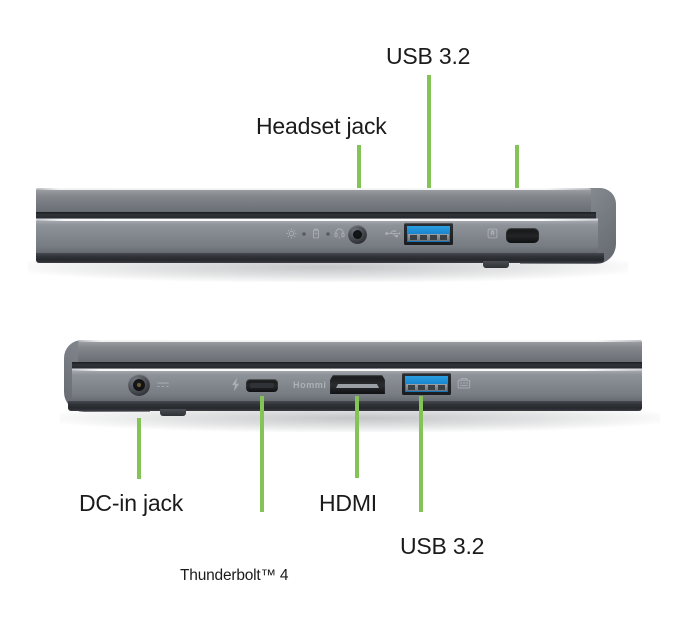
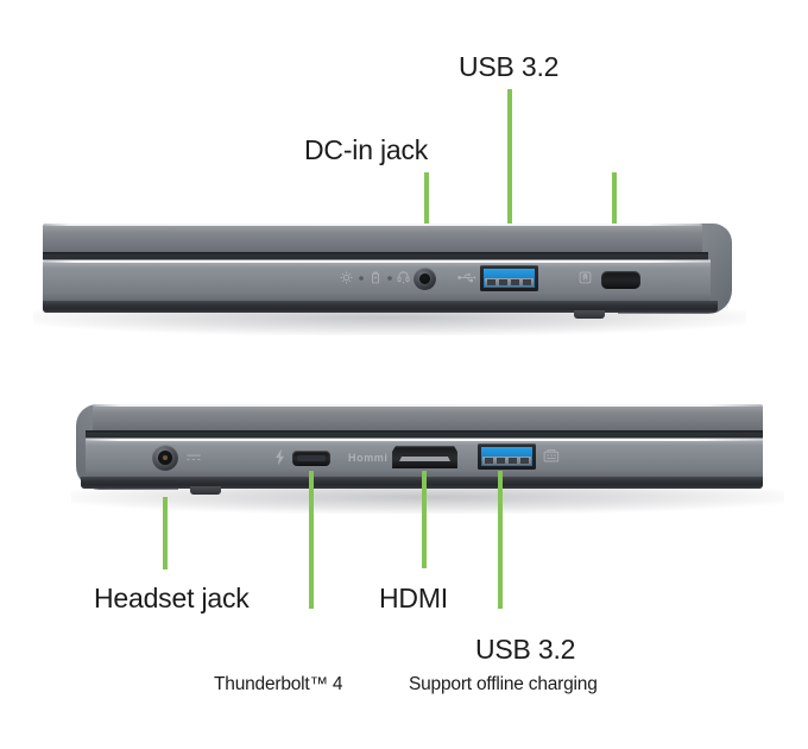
  USB 3.2
- Headset jack
+ DC-in jack
  Hommi
- DC-in jack
+ Headset jack
  Thunderbolt™ 4
  HDMI
  USB 3.2
+ Support offline charging
